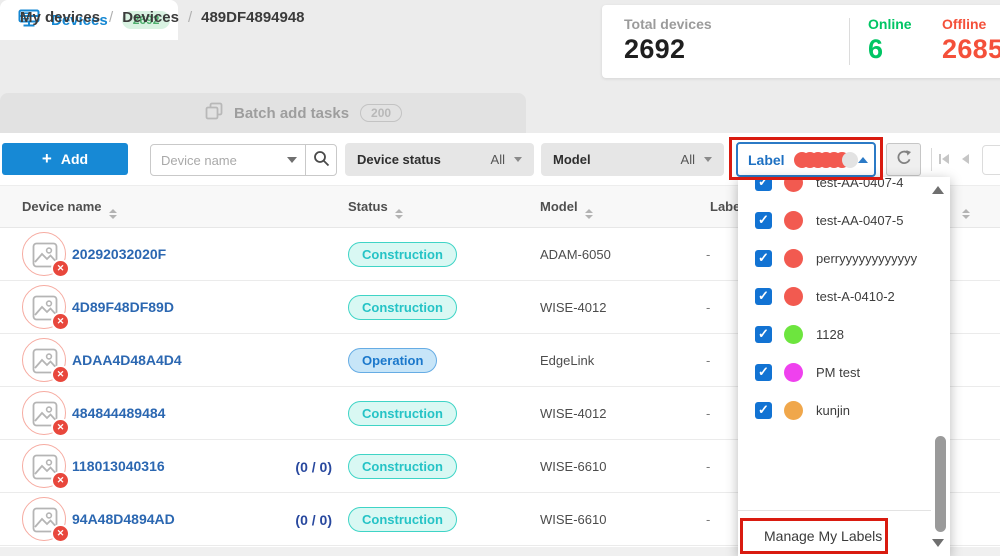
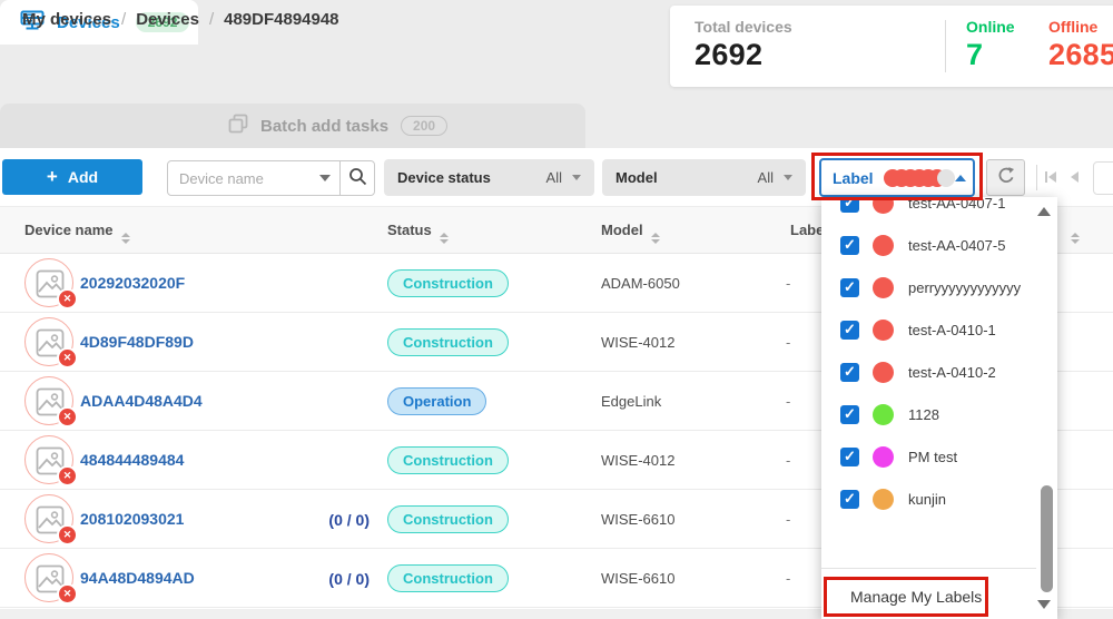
  My devices / Devices / 489DF4894948
  Total devices
  2692
  Online
- 6
+ 7
  Offline
  2685
  Batch add tasks
  200
  Devices
  2692
  +
  Add
  Device name
  Device status
  All
  Model
  All
  Label
  Device name
  Status
  Model
  Labe
  20292032020F
  Construction
  ADAM-6050
  -
  4D89F48DF89D
  Construction
  WISE-4012
  -
  ADAA4D48A4D4
  Operation
  EdgeLink
  -
  484844489484
  Construction
  WISE-4012
  -
- 118013040316
+ 208102093021
  (0 / 0)
  Construction
  WISE-6610
  -
  94A48D4894AD
  (0 / 0)
  Construction
  WISE-6610
  -
- test-AA-0407-4
+ test-AA-0407-1
  test-AA-0407-5
  perryyyyyyyyyyyy
+ test-A-0410-1
  test-A-0410-2
  1128
  PM test
  kunjin
  Manage My Labels
